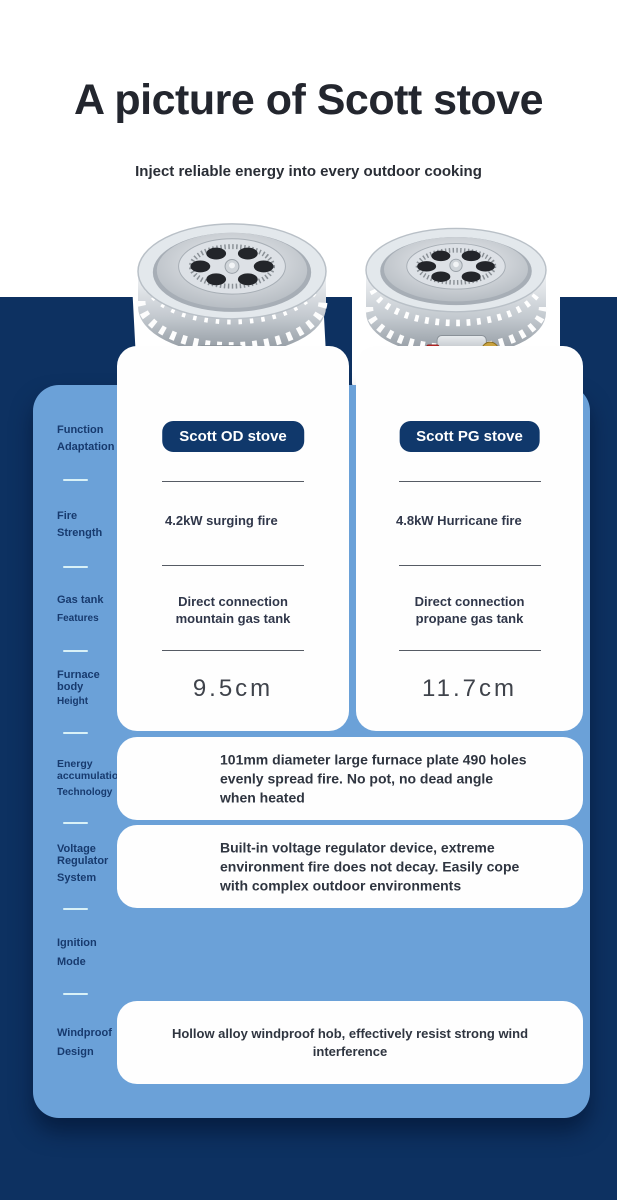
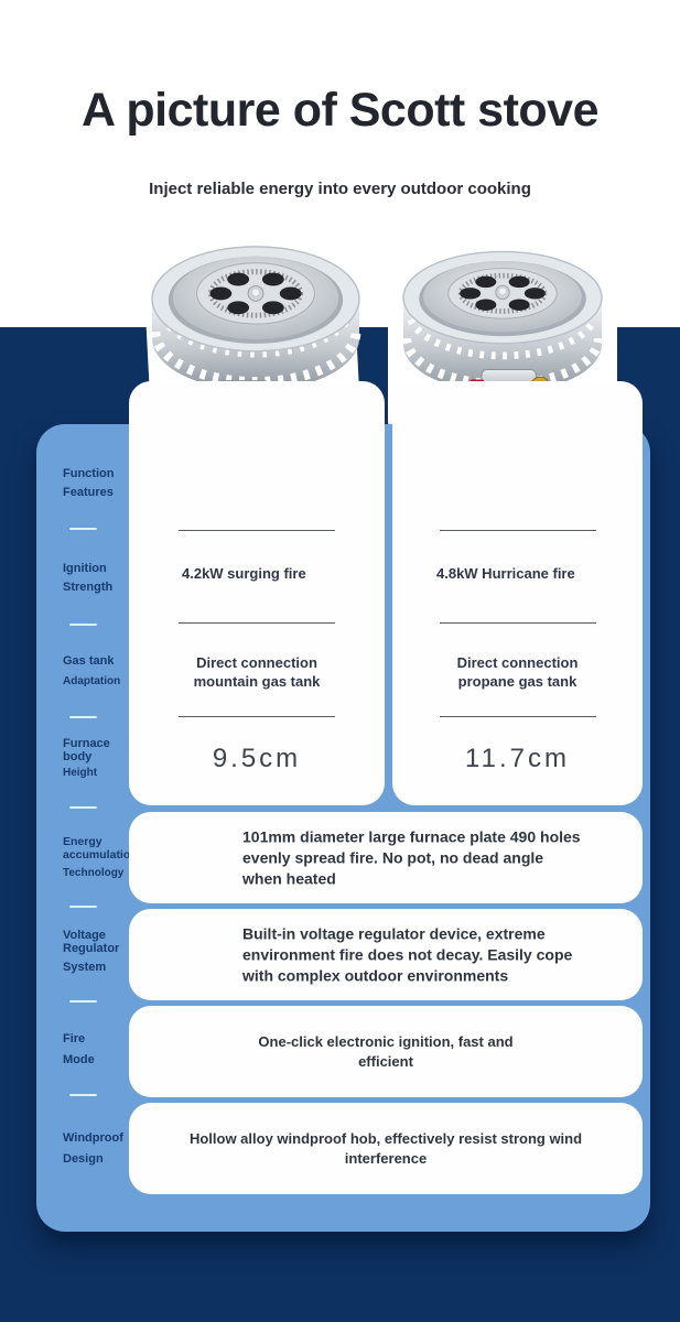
  A picture of Scott stove
  Inject reliable energy into every outdoor cooking
  Function
- Adaptation
+ Features
- Fire
+ Ignition
  Strength
  Gas tank
- Features
+ Adaptation
  Furnace body
  Height
  Energy accumulatio
  Technology
  Voltage Regulator
  System
- Ignition
+ Fire
  Mode
  Windproof
  Design
- Scott OD stove
  4.2kW surging fire
  Direct connection mountain gas tank
  9.5cm
- Scott PG stove
  4.8kW Hurricane fire
  Direct connection propane gas tank
  11.7cm
  101mm diameter large furnace plate 490 holes evenly spread fire. No pot, no dead angle when heated
  Built-in voltage regulator device, extreme environment fire does not decay. Easily cope with complex outdoor environments
+ One-click electronic ignition, fast and efficient
  Hollow alloy windproof hob, effectively resist strong wind interference
